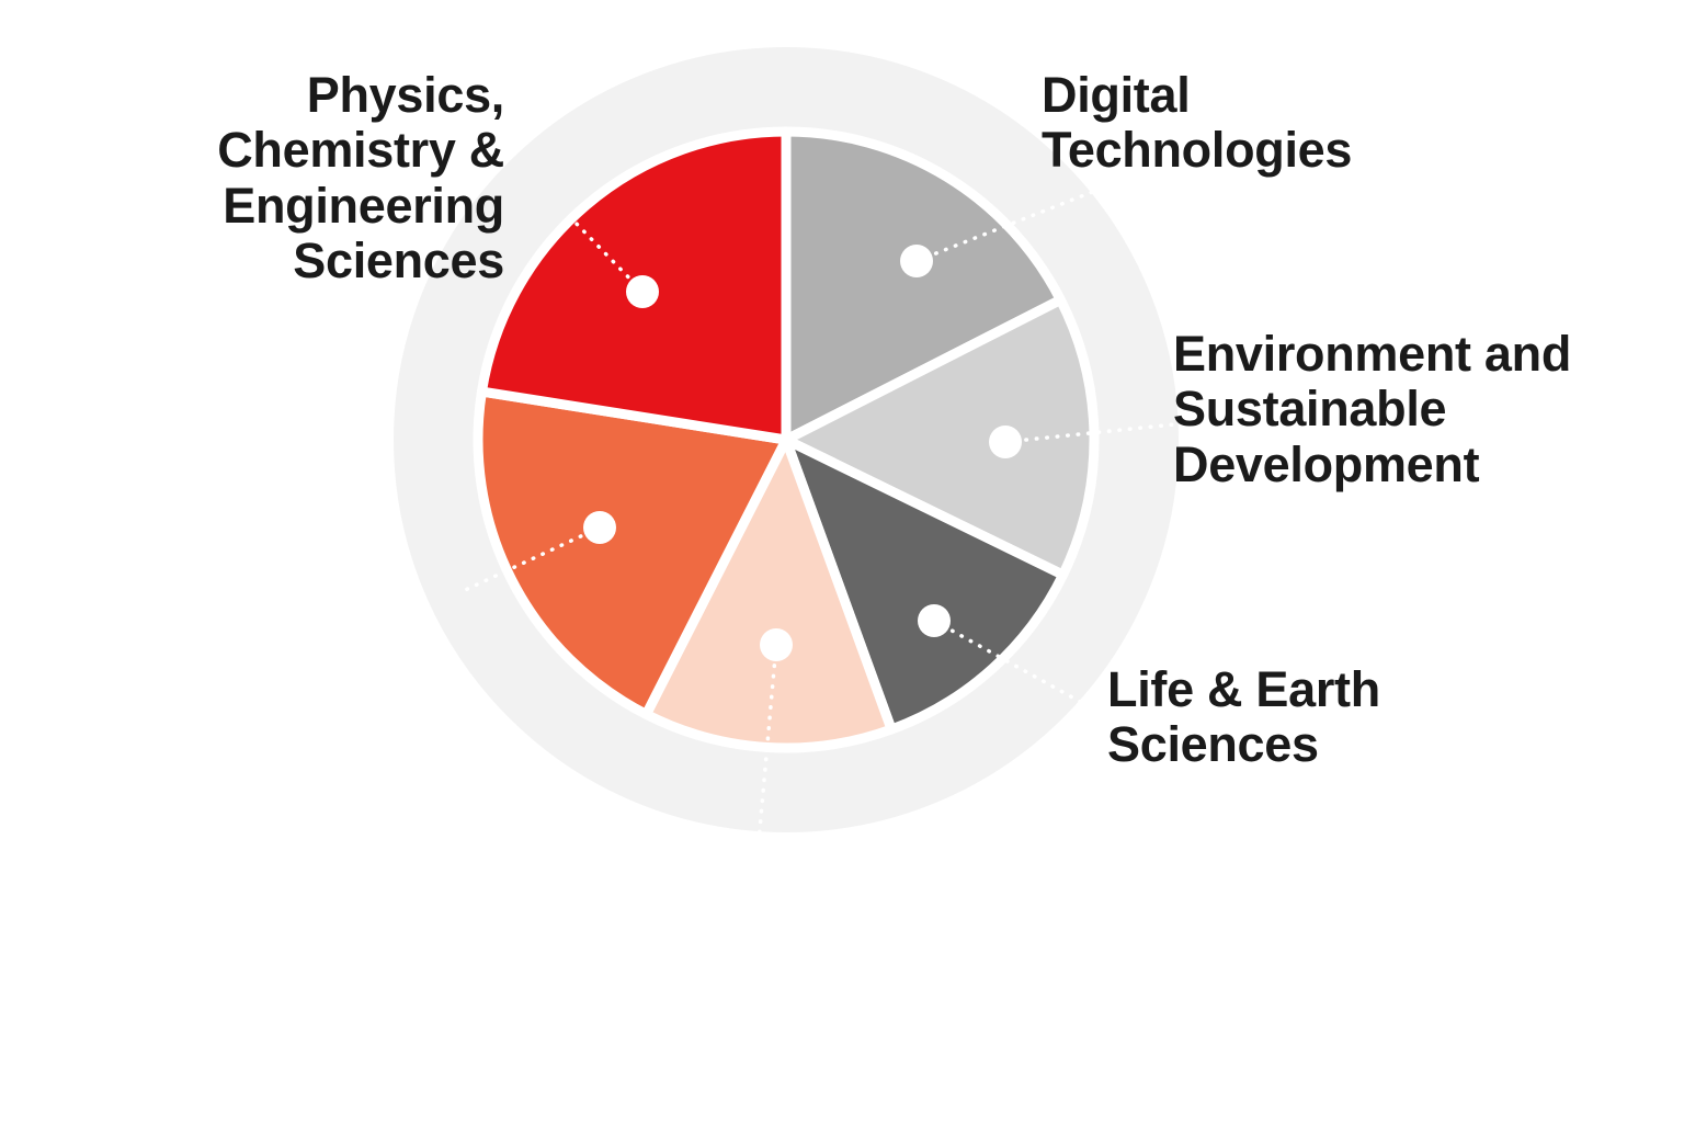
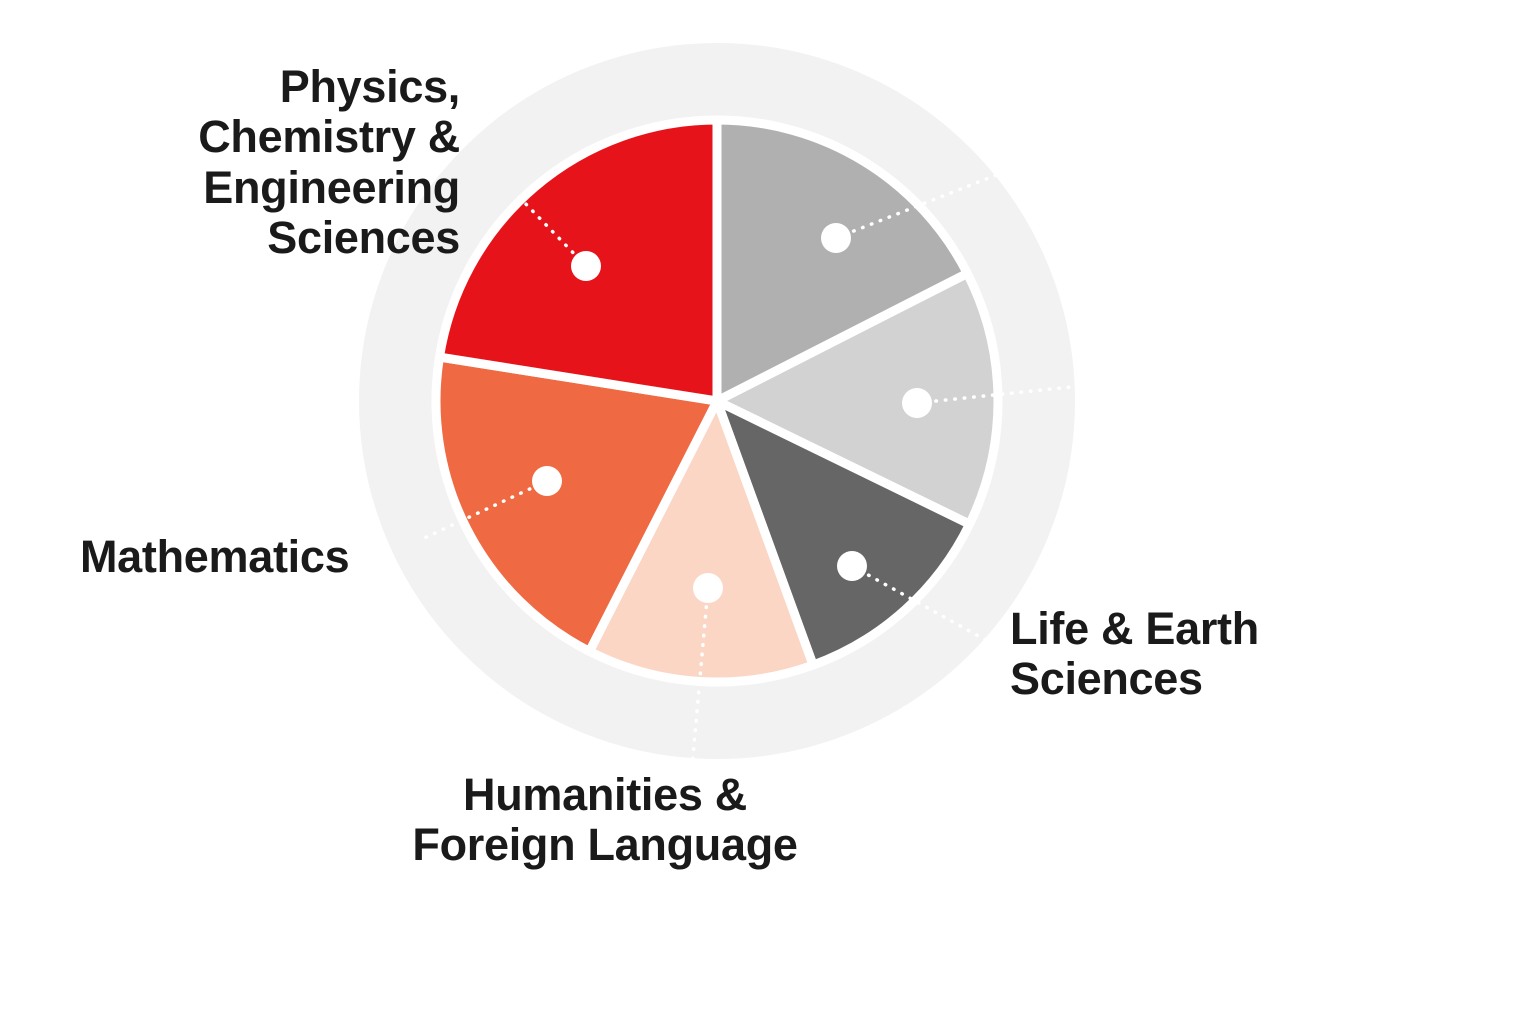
  Physics,
  Chemistry &
  Engineering
  Sciences
- Digital
- Technologies
- Environment and
- Sustainable
- Development
  Life & Earth
  Sciences
+ Humanities &
+ Foreign Language
+ Mathematics
